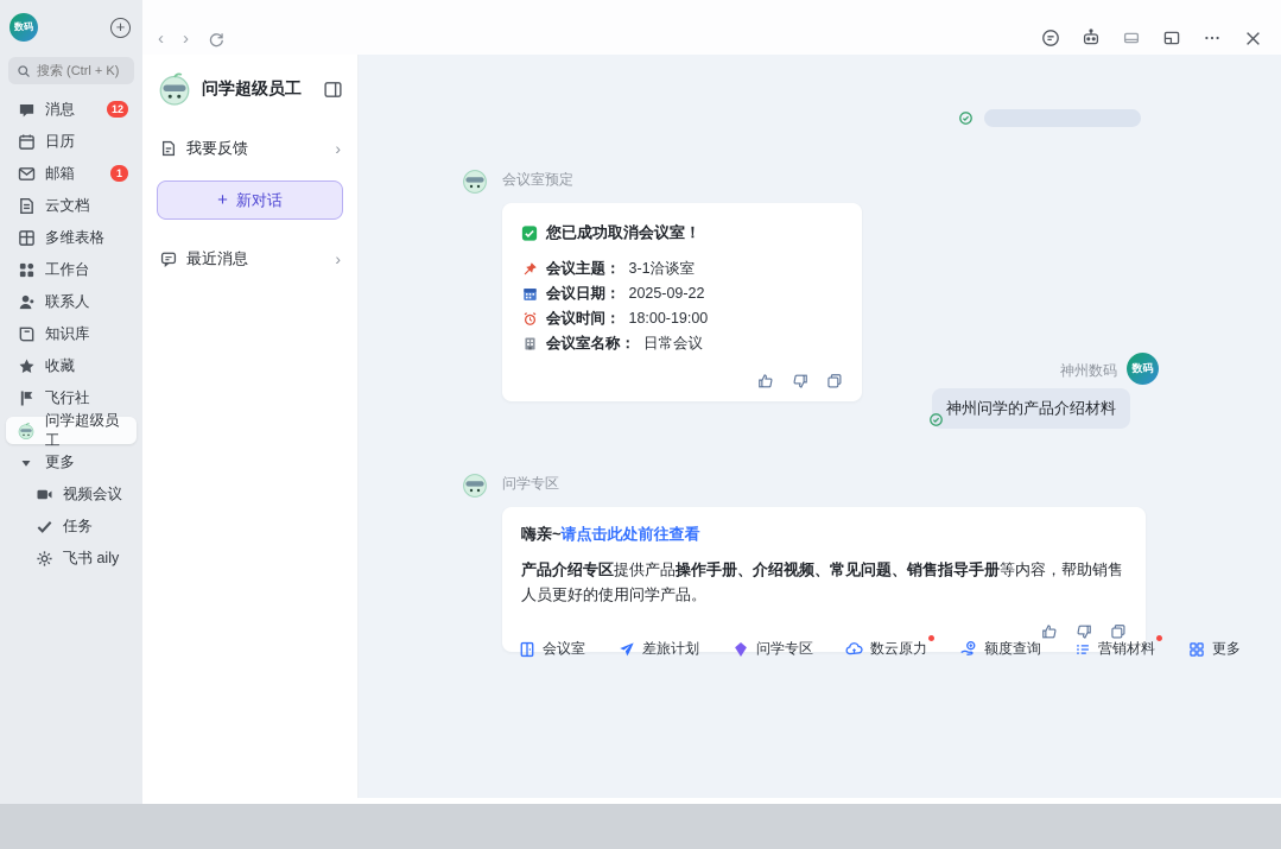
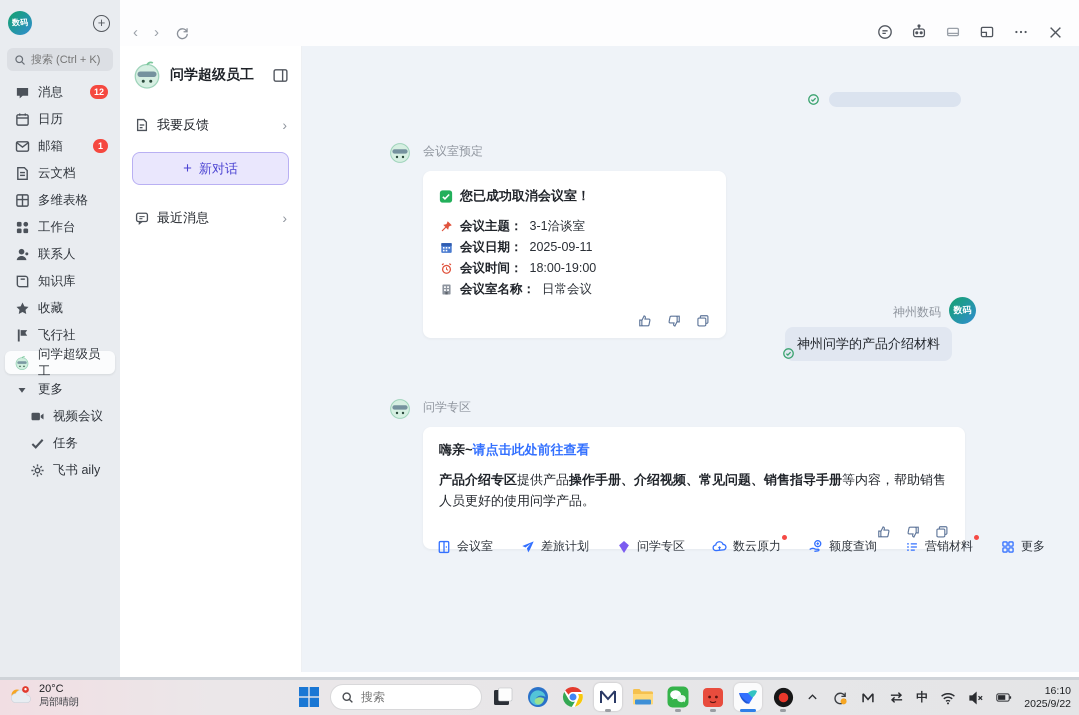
  数码
  +
  搜索 (Ctrl + K)
  消息
  12
  日历
  邮箱
  1
  云文档
  多维表格
  工作台
  联系人
  知识库
  收藏
  飞行社
  问学超级员工
  更多
  视频会议
  任务
  飞书 aily
  ‹
  ›
  问学超级员工
  我要反馈
  ›
  +
  新对话
  最近消息
  ›
  会议室预定
  您已成功取消会议室！
  会议主题：
  3-1洽谈室
  会议日期：
- 2025-09-22
+ 2025-09-11
  会议时间：
  18:00-19:00
  会议室名称：
  日常会议
  神州数码
  数码
  神州问学的产品介绍材料
  问学专区
  嗨亲~请点击此处前往查看
  产品介绍专区提供产品操作手册、介绍视频、常见问题、销售指导手册等内容，帮助销售人员更好的使用问学产品。
  会议室
  差旅计划
  问学专区
  数云原力
  额度查询
  营销材料
  更多
+ 20°C
+ 局部晴朗
+ 搜索
+ 中
+ 16:10
+ 2025/9/22
